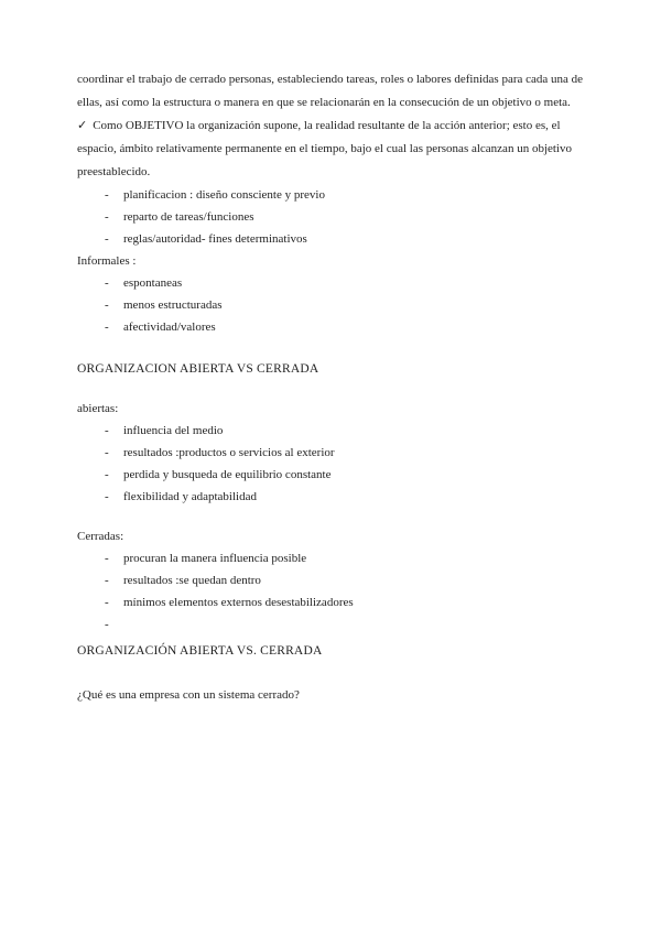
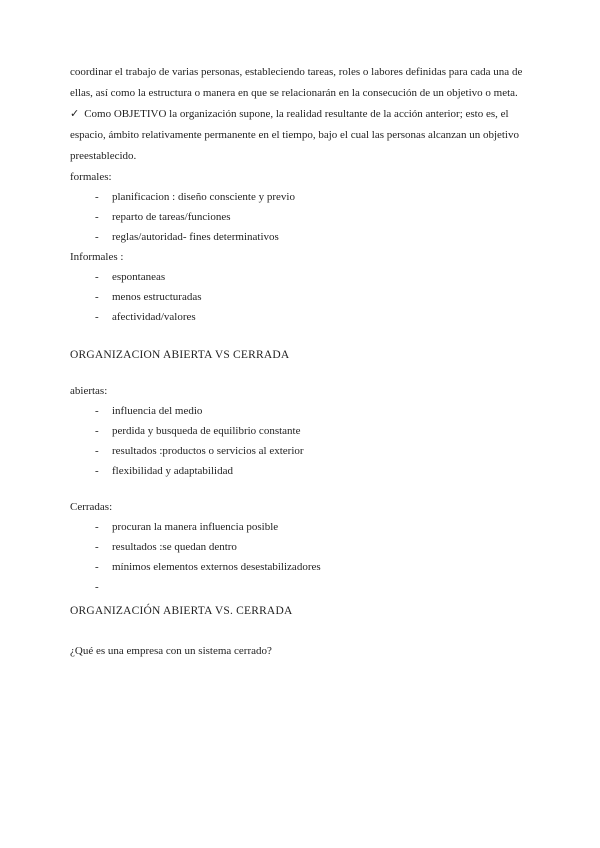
- coordinar el trabajo de cerrado personas, estableciendo tareas, roles o labores definidas para cada una de ellas, así como la estructura o manera en que se relacionarán en la consecución de un objetivo o meta.
+ coordinar el trabajo de varias personas, estableciendo tareas, roles o labores definidas para cada una de ellas, así como la estructura o manera en que se relacionarán en la consecución de un objetivo o meta.
  ✓ Como OBJETIVO la organización supone, la realidad resultante de la acción anterior; esto es, el espacio, ámbito relativamente permanente en el tiempo, bajo el cual las personas alcanzan un objetivo preestablecido.
+ formales:
  -
  planificacion : diseño consciente y previo
  -
  reparto de tareas/funciones
  -
  reglas/autoridad- fines determinativos
  Informales :
  -
  espontaneas
  -
  menos estructuradas
  -
  afectividad/valores
  ORGANIZACION ABIERTA VS CERRADA
  abiertas:
  -
  influencia del medio
  -
- resultados :productos o servicios al exterior
+ perdida y busqueda de equilibrio constante
  -
- perdida y busqueda de equilibrio constante
+ resultados :productos o servicios al exterior
  -
  flexibilidad y adaptabilidad
  Cerradas:
  -
  procuran la manera influencia posible
  -
  resultados :se quedan dentro
  -
  mínimos elementos externos desestabilizadores
  -
  ORGANIZACIÓN ABIERTA VS. CERRADA
  ¿Qué es una empresa con un sistema cerrado?
